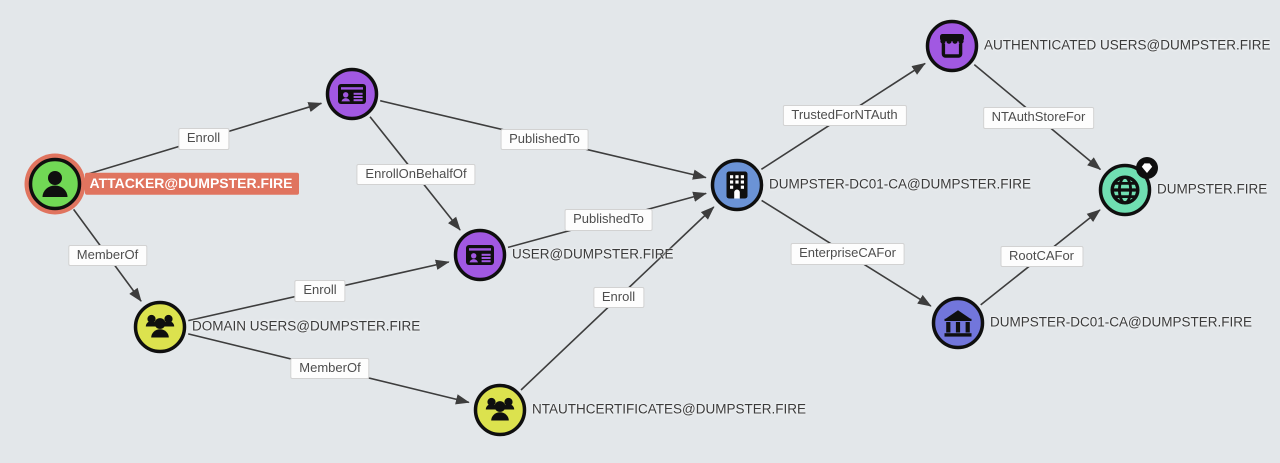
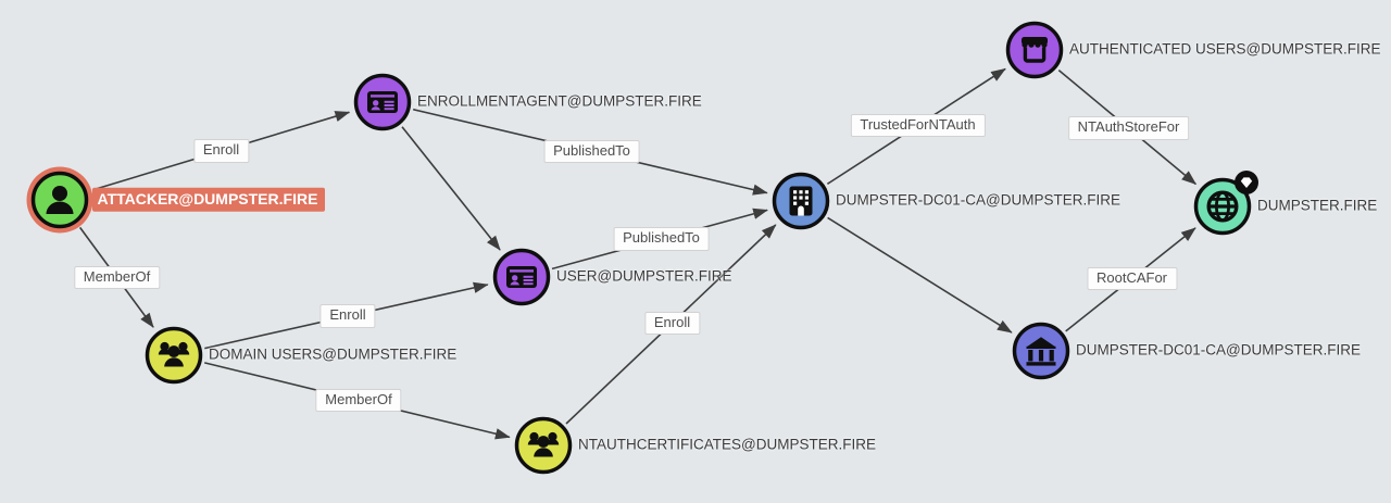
  Enroll
  MemberOf
- EnrollOnBehalfOf
  PublishedTo
  Enroll
  PublishedTo
  MemberOf
  Enroll
  TrustedForNTAuth
  NTAuthStoreFor
- EnterpriseCAFor
  RootCAFor
  ATTACKER@DUMPSTER.FIRE
+ ENROLLMENTAGENT@DUMPSTER.FIRE
  USER@DUMPSTER.FIRE
  DOMAIN USERS@DUMPSTER.FIRE
  NTAUTHCERTIFICATES@DUMPSTER.FIRE
  DUMPSTER-DC01-CA@DUMPSTER.FIRE
  AUTHENTICATED USERS@DUMPSTER.FIRE
  DUMPSTER-DC01-CA@DUMPSTER.FIRE
  DUMPSTER.FIRE
